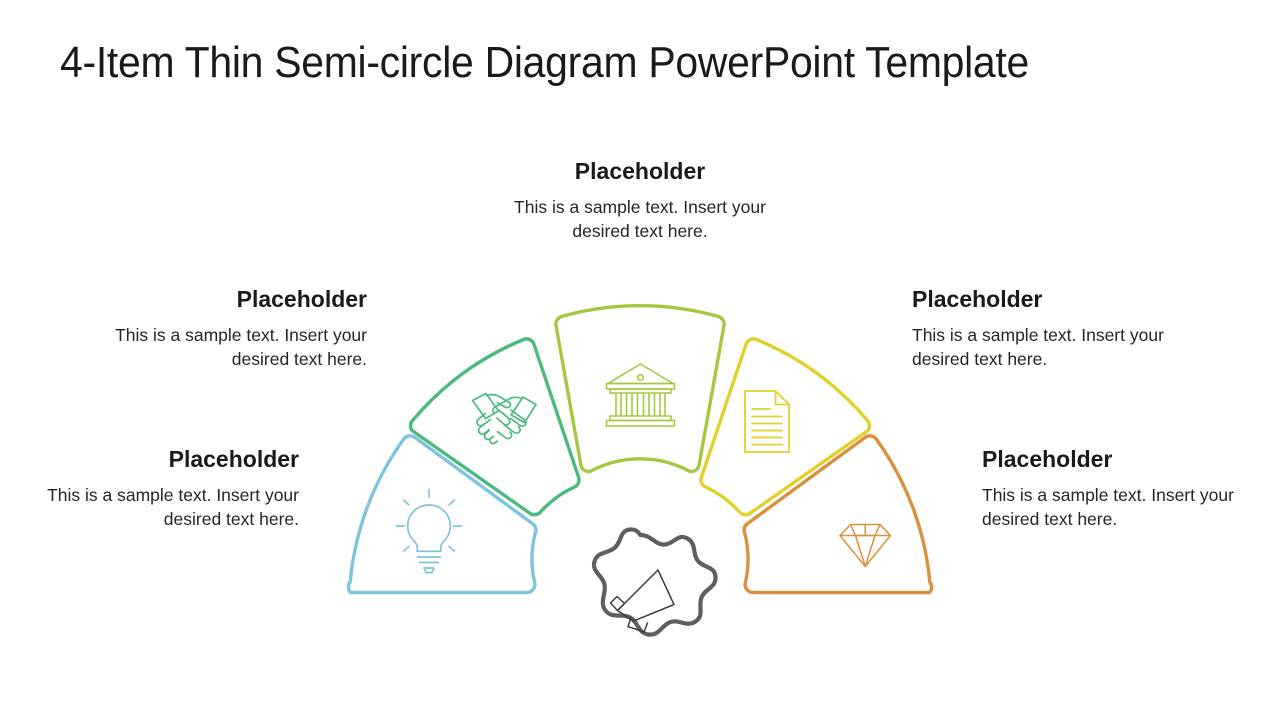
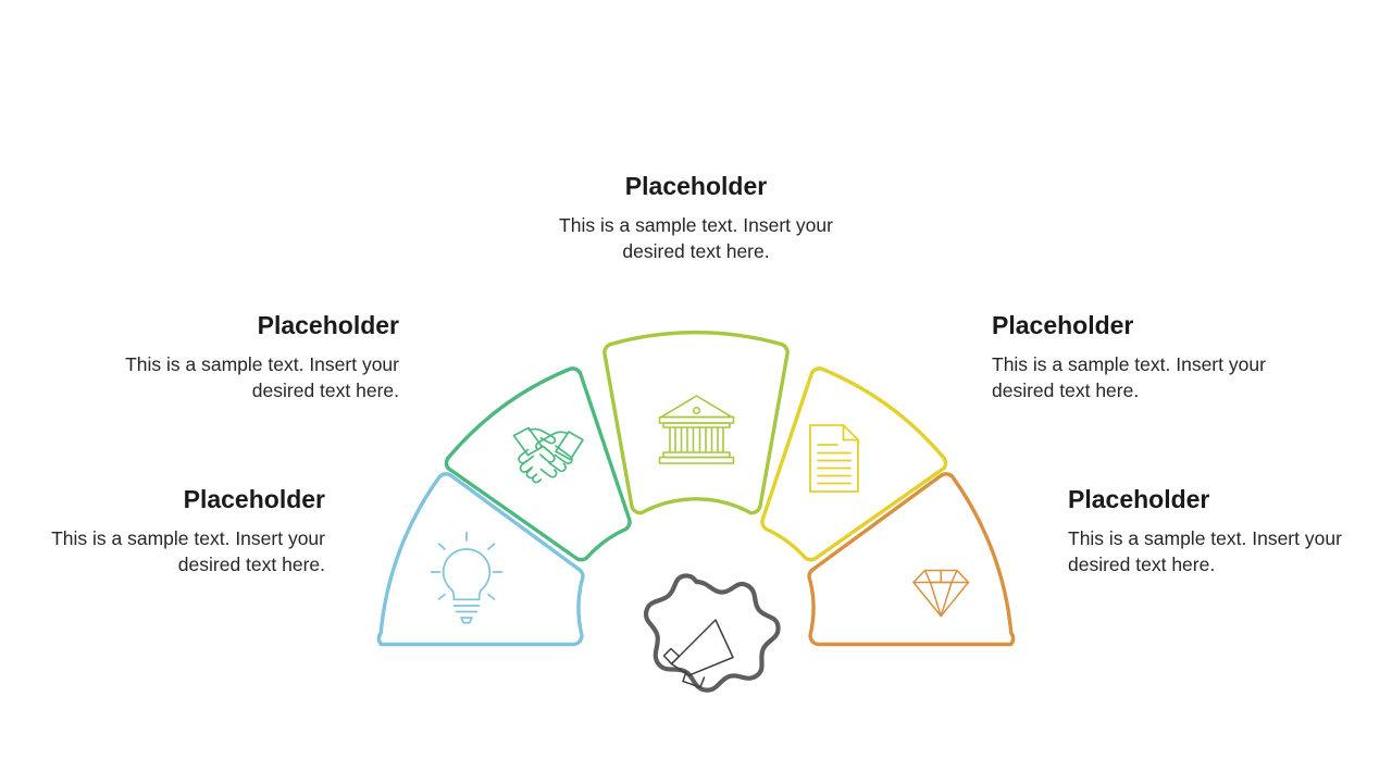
- 4-Item Thin Semi-circle Diagram PowerPoint Template
  Placeholder
  This is a sample text. Insert your desired text here.
  Placeholder
  This is a sample text. Insert your desired text here.
  Placeholder
  This is a sample text. Insert your desired text here.
  Placeholder
  This is a sample text. Insert your desired text here.
  Placeholder
  This is a sample text. Insert your desired text here.
